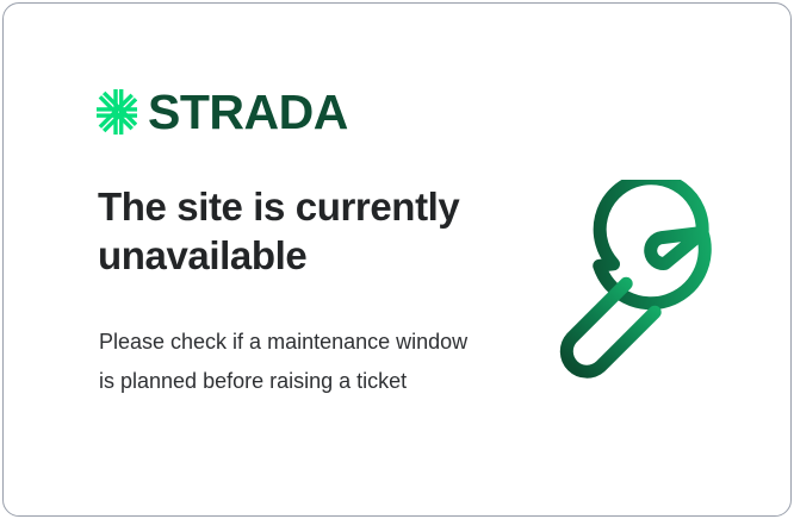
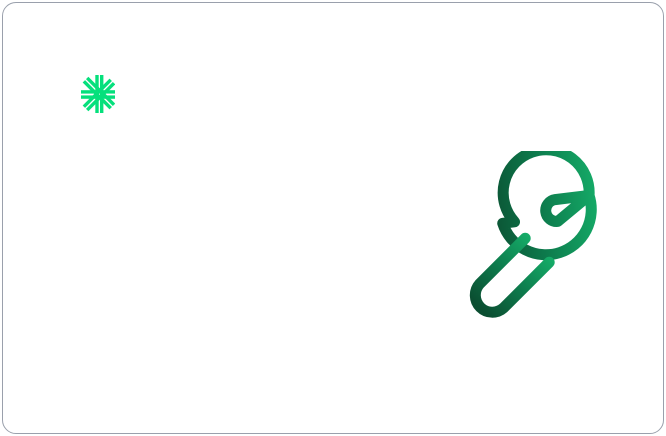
- STRADA
- The site is currently unavailable
- Please check if a maintenance window is planned before raising a ticket
